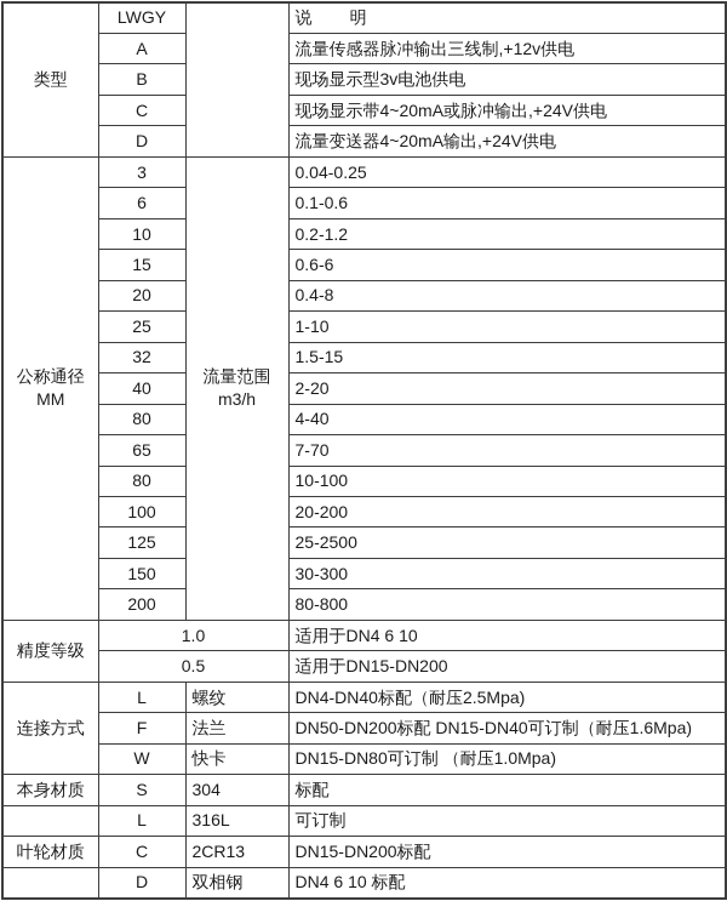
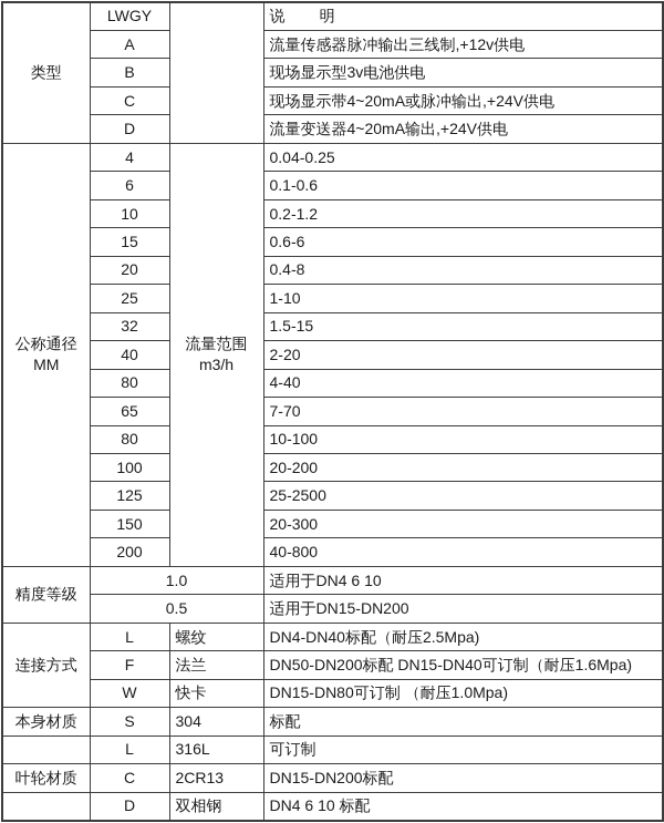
  类型	LWGY		说 明
  A	流量传感器脉冲输出三线制,+12v供电
  B	现场显示型3v电池供电
  C	现场显示带4~20mA或脉冲输出,+24V供电
  D	流量变送器4~20mA输出,+24V供电
- 公称通径 MM	3	流量范围 m3/h	0.04-0.25
+ 公称通径 MM	4	流量范围 m3/h	0.04-0.25
  6	0.1-0.6
  10	0.2-1.2
  15	0.6-6
  20	0.4-8
  25	1-10
  32	1.5-15
  40	2-20
  80	4-40
  65	7-70
  80	10-100
  100	20-200
  125	25-2500
- 150	30-300
+ 150	20-300
- 200	80-800
+ 200	40-800
  精度等级	1.0	适用于DN4 6 10
  0.5	适用于DN15-DN200
  连接方式	L	螺纹	DN4-DN40标配（耐压2.5Mpa)
  F	法兰	DN50-DN200标配 DN15-DN40可订制（耐压1.6Mpa)
  W	快卡	DN15-DN80可订制 （耐压1.0Mpa)
  本身材质	S	304	标配
  	L	316L	可订制
  叶轮材质	C	2CR13	DN15-DN200标配
  	D	双相钢	DN4 6 10 标配
